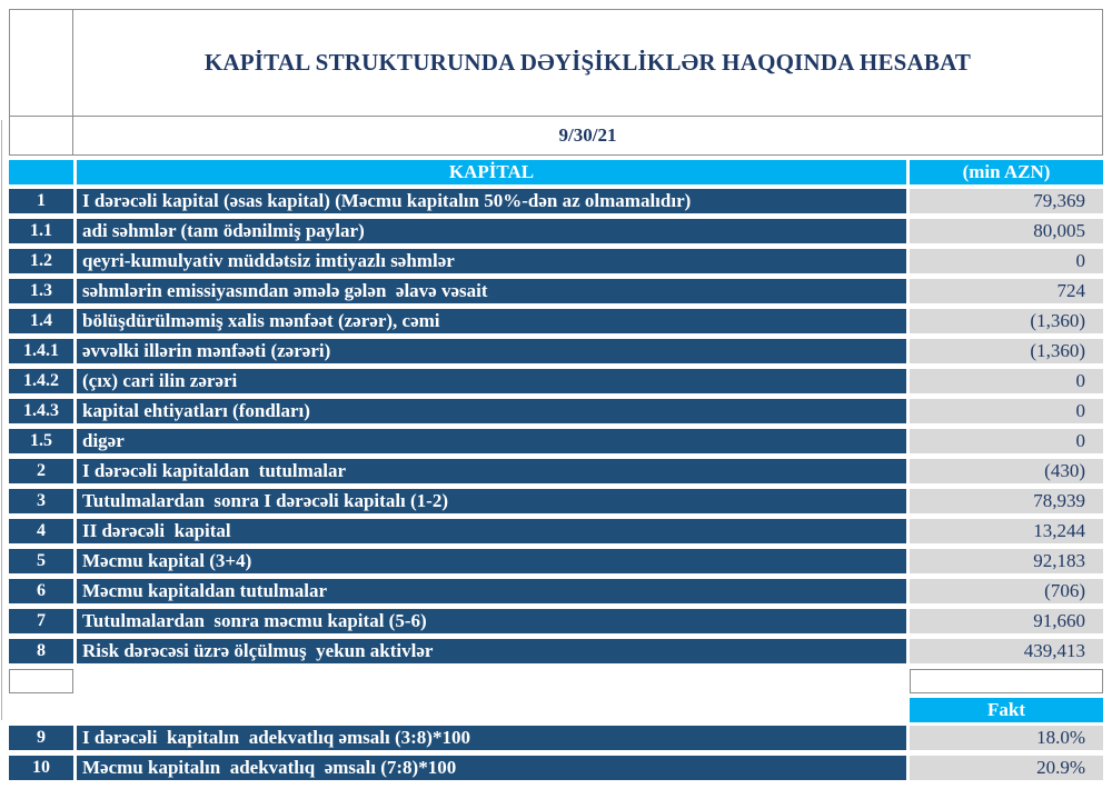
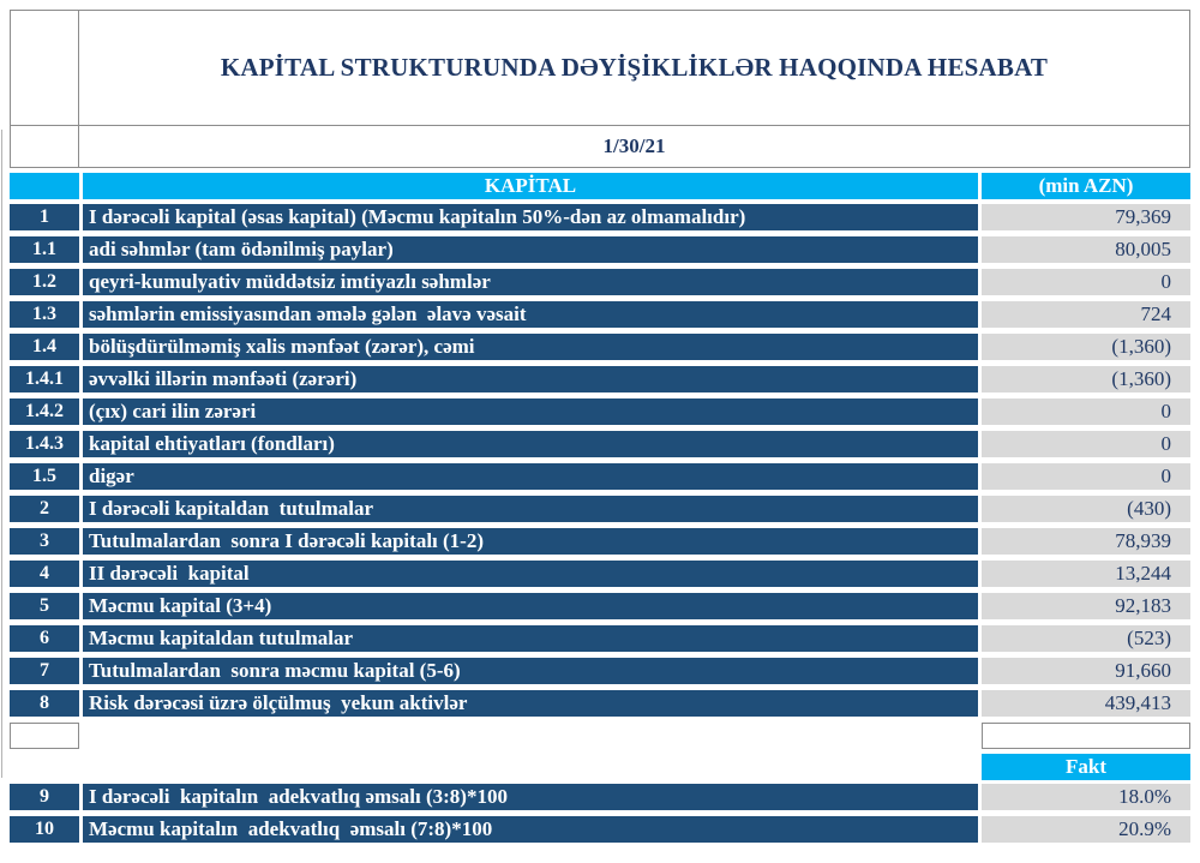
  KAPİTAL STRUKTURUNDA DƏYİŞİKLİKLƏR HAQQINDA HESABAT
- 9/30/21
+ 1/30/21
  KAPİTAL
  (min AZN)
  1
  I dərəcəli kapital (əsas kapital) (Məcmu kapitalın 50%-dən az olmamalıdır)
  79,369
  1.1
  adi səhmlər (tam ödənilmiş paylar)
  80,005
  1.2
  qeyri-kumulyativ müddətsiz imtiyazlı səhmlər
  0
  1.3
  səhmlərin emissiyasından əmələ gələn əlavə vəsait
  724
  1.4
  bölüşdürülməmiş xalis mənfəət (zərər), cəmi
  (1,360)
  1.4.1
  əvvəlki illərin mənfəəti (zərəri)
  (1,360)
  1.4.2
  (çıx) cari ilin zərəri
  0
  1.4.3
  kapital ehtiyatları (fondları)
  0
  1.5
  digər
  0
  2
  I dərəcəli kapitaldan tutulmalar
  (430)
  3
  Tutulmalardan sonra I dərəcəli kapitalı (1-2)
  78,939
  4
  II dərəcəli kapital
  13,244
  5
  Məcmu kapital (3+4)
  92,183
  6
  Məcmu kapitaldan tutulmalar
- (706)
+ (523)
  7
  Tutulmalardan sonra məcmu kapital (5-6)
  91,660
  8
  Risk dərəcəsi üzrə ölçülmuş yekun aktivlər
  439,413
  Fakt
  9
  I dərəcəli kapitalın adekvatlıq əmsalı (3:8)*100
  18.0%
  10
  Məcmu kapitalın adekvatlıq əmsalı (7:8)*100
  20.9%
